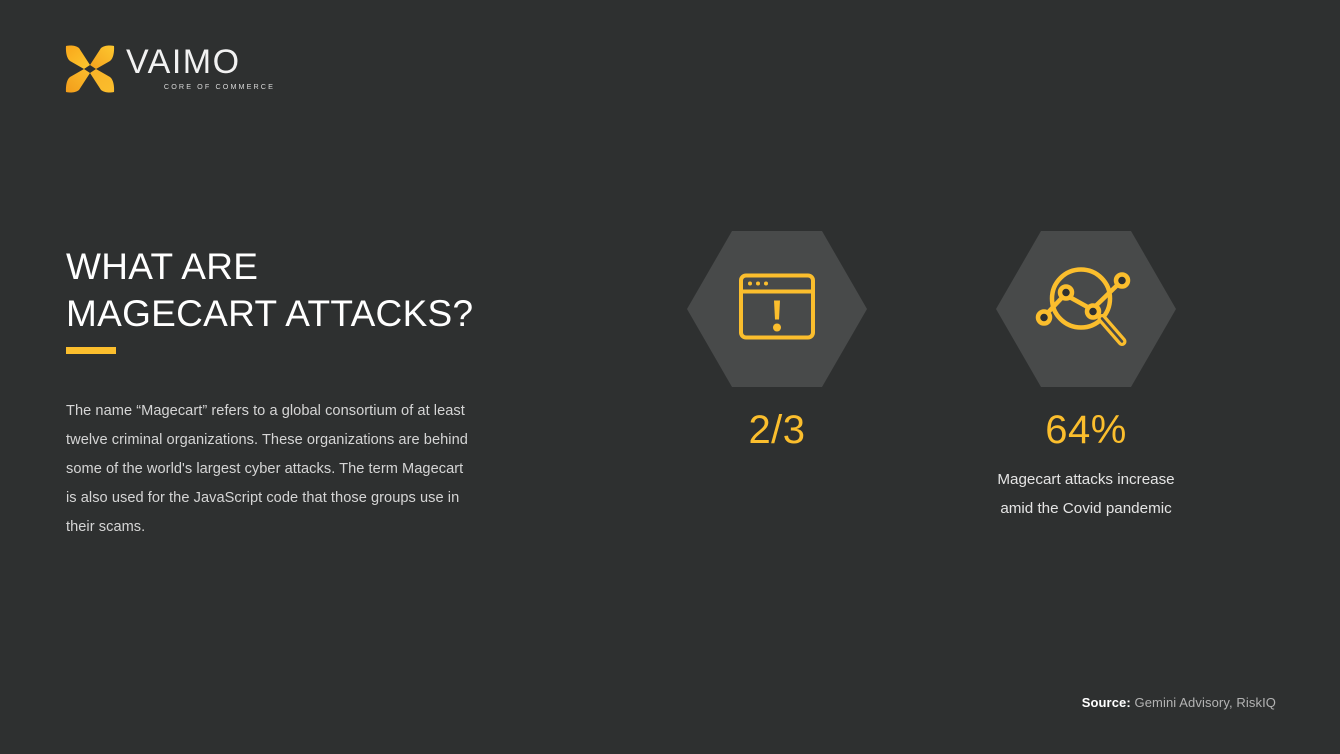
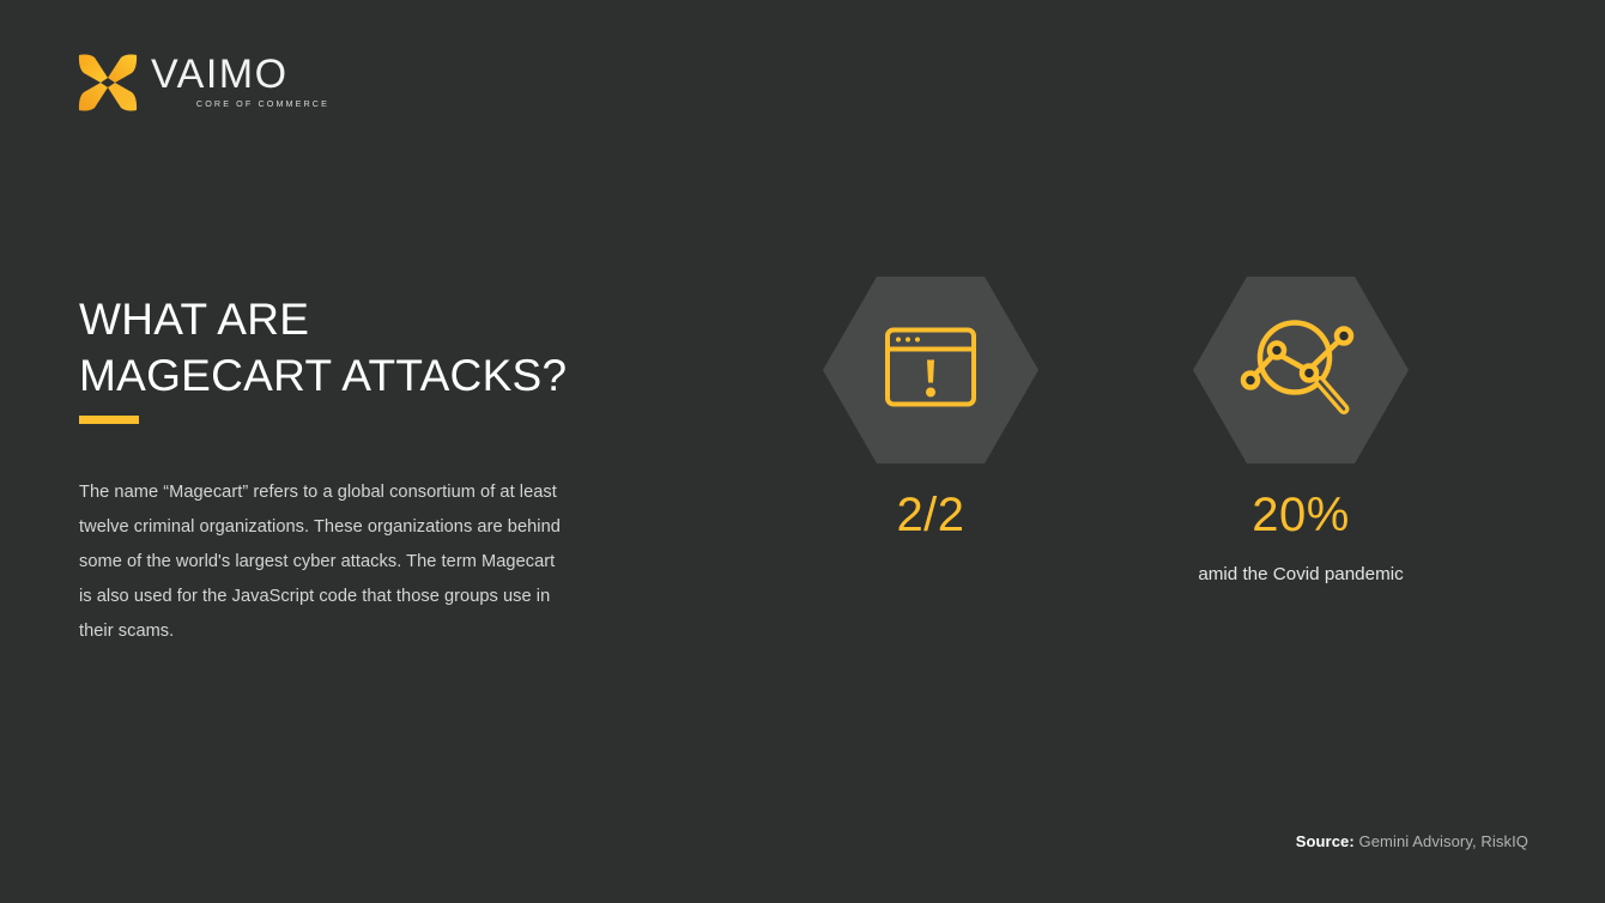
  VAIMO
  CORE OF COMMERCE
  WHAT ARE
  MAGECART ATTACKS?
  The name “Magecart” refers to a global consortium of at least twelve criminal organizations. These organizations are behind some of the world's largest cyber attacks. The term Magecart is also used for the JavaScript code that those groups use in their scams.
- 2/3
+ 2/2
- 64%
+ 20%
- Magecart attacks increase
  amid the Covid pandemic
  Source: Gemini Advisory, RiskIQ
